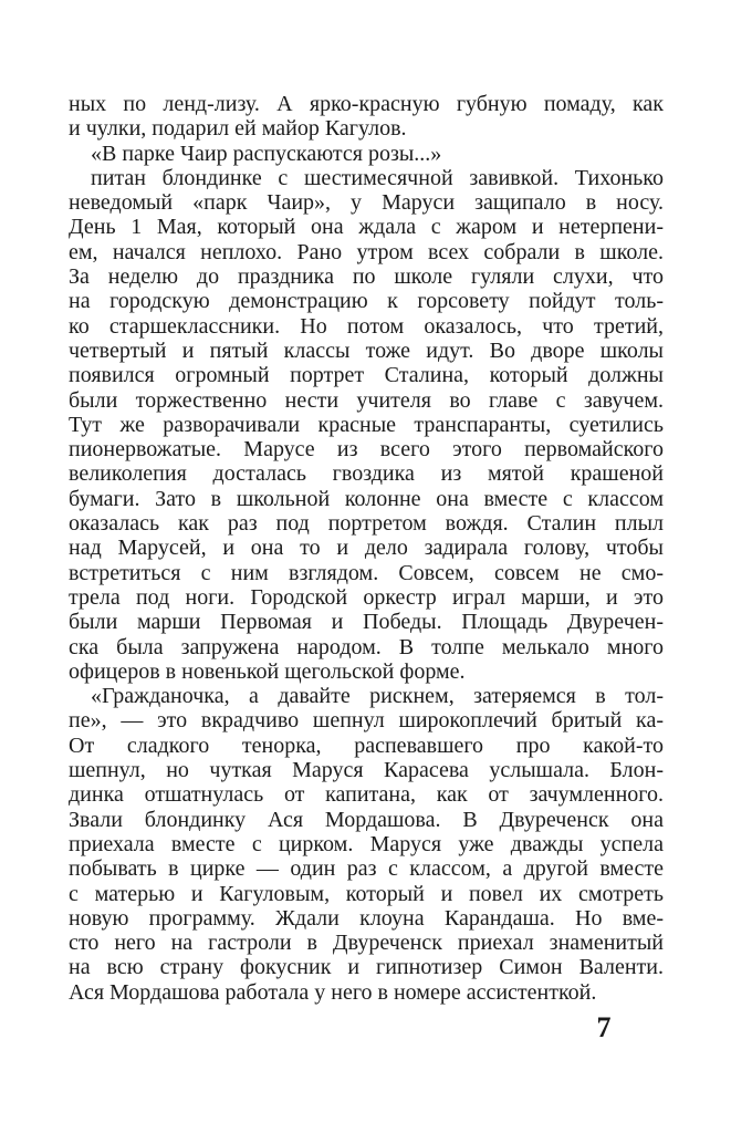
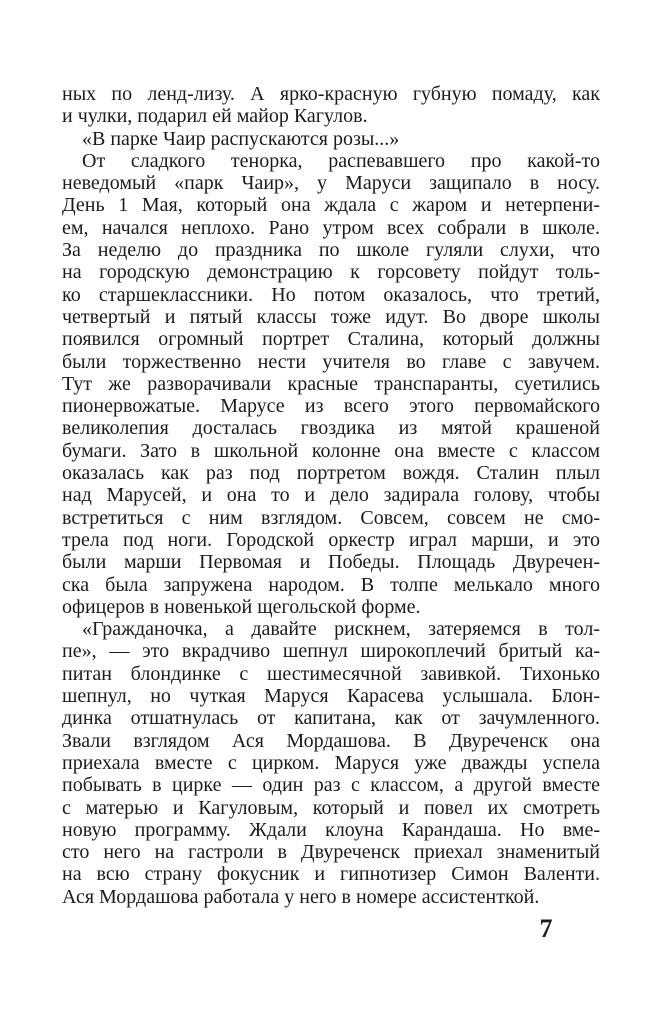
  ных по ленд-лизу. А ярко-красную губную помаду, как
  и чулки, подарил ей майор Кагулов.
  «В парке Чаир распускаются розы...»
- питан блондинке с шестимесячной завивкой. Тихонько
+ От сладкого тенорка, распевавшего про какой-то
  неведомый «парк Чаир», у Маруси защипало в носу.
  День 1 Мая, который она ждала с жаром и нетерпени-
  ем, начался неплохо. Рано утром всех собрали в школе.
  За неделю до праздника по школе гуляли слухи, что
  на городскую демонстрацию к горсовету пойдут толь-
  ко старшеклассники. Но потом оказалось, что третий,
  четвертый и пятый классы тоже идут. Во дворе школы
  появился огромный портрет Сталина, который должны
  были торжественно нести учителя во главе с завучем.
  Тут же разворачивали красные транспаранты, суетились
  пионервожатые. Марусе из всего этого первомайского
  великолепия досталась гвоздика из мятой крашеной
  бумаги. Зато в школьной колонне она вместе с классом
  оказалась как раз под портретом вождя. Сталин плыл
  над Марусей, и она то и дело задирала голову, чтобы
  встретиться с ним взглядом. Совсем, совсем не смо-
  трела под ноги. Городской оркестр играл марши, и это
  были марши Первомая и Победы. Площадь Двуречен-
  ска была запружена народом. В толпе мелькало много
  офицеров в новенькой щегольской форме.
  «Гражданочка, а давайте рискнем, затеряемся в тол-
  пе», — это вкрадчиво шепнул широкоплечий бритый ка-
- От сладкого тенорка, распевавшего про какой-то
+ питан блондинке с шестимесячной завивкой. Тихонько
  шепнул, но чуткая Маруся Карасева услышала. Блон-
  динка отшатнулась от капитана, как от зачумленного.
- Звали блондинку Ася Мордашова. В Двуреченск она
+ Звали взглядом Ася Мордашова. В Двуреченск она
  приехала вместе с цирком. Маруся уже дважды успела
  побывать в цирке — один раз с классом, а другой вместе
  с матерью и Кагуловым, который и повел их смотреть
  новую программу. Ждали клоуна Карандаша. Но вме-
  сто него на гастроли в Двуреченск приехал знаменитый
  на всю страну фокусник и гипнотизер Симон Валенти.
  Ася Мордашова работала у него в номере ассистенткой.
  7
